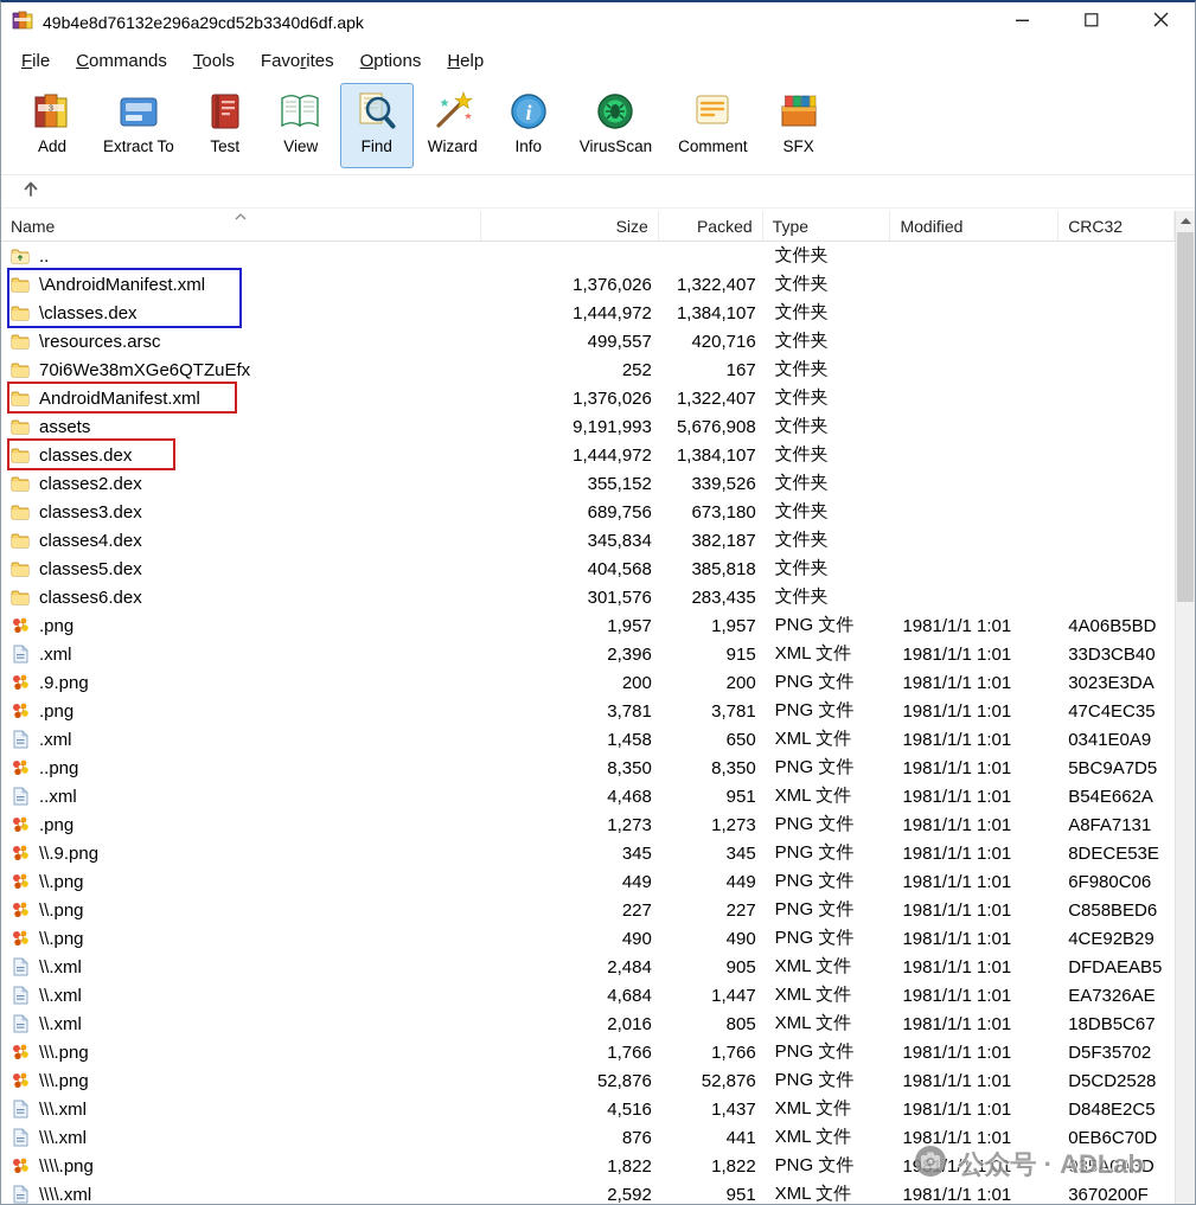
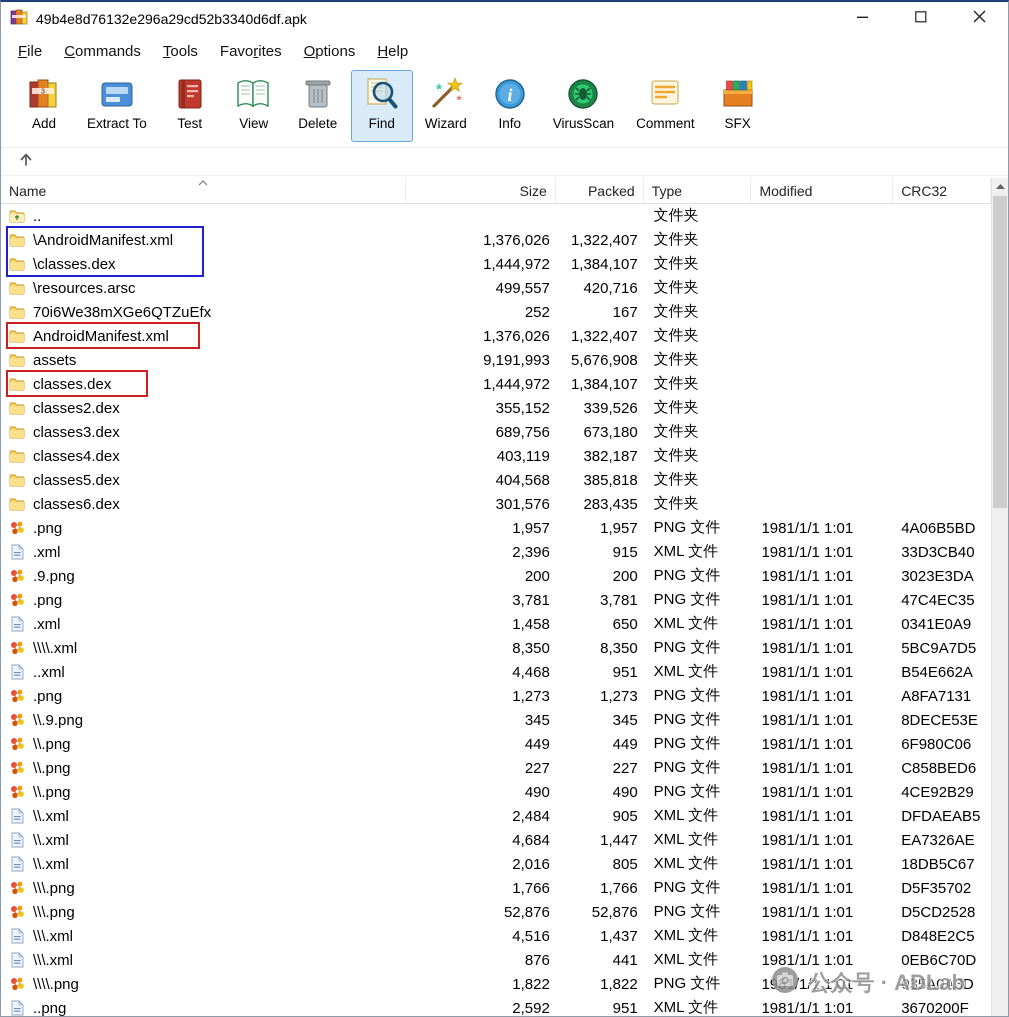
  49b4e8d76132e296a29cd52b3340d6df.apk
  File
  Commands
  Tools
  Favorites
  Options
  Help
  Add
  Extract To
  Test
  View
+ Delete
  Find
  Wizard
  i
  Info
  VirusScan
  Comment
  SFX
  Name
  Size
  Packed
  Type
  Modified
  CRC32
  ..
  文件夹
  \AndroidManifest.xml
  1,376,026
  1,322,407
  文件夹
  \classes.dex
  1,444,972
  1,384,107
  文件夹
  \resources.arsc
  499,557
  420,716
  文件夹
  70i6We38mXGe6QTZuEfx
  252
  167
  文件夹
  AndroidManifest.xml
  1,376,026
  1,322,407
  文件夹
  assets
  9,191,993
  5,676,908
  文件夹
  classes.dex
  1,444,972
  1,384,107
  文件夹
  classes2.dex
  355,152
  339,526
  文件夹
  classes3.dex
  689,756
  673,180
  文件夹
  classes4.dex
- 345,834
+ 403,119
  382,187
  文件夹
  classes5.dex
  404,568
  385,818
  文件夹
  classes6.dex
  301,576
  283,435
  文件夹
  .png
  1,957
  1,957
  PNG 文件
  1981/1/1 1:01
  4A06B5BD
  .xml
  2,396
  915
  XML 文件
  1981/1/1 1:01
  33D3CB40
  .9.png
  200
  200
  PNG 文件
  1981/1/1 1:01
  3023E3DA
  .png
  3,781
  3,781
  PNG 文件
  1981/1/1 1:01
  47C4EC35
  .xml
  1,458
  650
  XML 文件
  1981/1/1 1:01
  0341E0A9
- ..png
+ \\\\.xml
  8,350
  8,350
  PNG 文件
  1981/1/1 1:01
  5BC9A7D5
  ..xml
  4,468
  951
  XML 文件
  1981/1/1 1:01
  B54E662A
  .png
  1,273
  1,273
  PNG 文件
  1981/1/1 1:01
  A8FA7131
  \\.9.png
  345
  345
  PNG 文件
  1981/1/1 1:01
  8DECE53E
  \\.png
  449
  449
  PNG 文件
  1981/1/1 1:01
  6F980C06
  \\.png
  227
  227
  PNG 文件
  1981/1/1 1:01
  C858BED6
  \\.png
  490
  490
  PNG 文件
  1981/1/1 1:01
  4CE92B29
  \\.xml
  2,484
  905
  XML 文件
  1981/1/1 1:01
  DFDAEAB5
  \\.xml
  4,684
  1,447
  XML 文件
  1981/1/1 1:01
  EA7326AE
  \\.xml
  2,016
  805
  XML 文件
  1981/1/1 1:01
  18DB5C67
  \\\.png
  1,766
  1,766
  PNG 文件
  1981/1/1 1:01
  D5F35702
  \\\.png
  52,876
  52,876
  PNG 文件
  1981/1/1 1:01
  D5CD2528
  \\\.xml
  4,516
  1,437
  XML 文件
  1981/1/1 1:01
  D848E2C5
  \\\.xml
  876
  441
  XML 文件
  1981/1/1 1:01
  0EB6C70D
  \\\\.png
  1,822
  1,822
  PNG 文件
  1981/1/1 1:01
  035A0A3D
- \\\\.xml
+ ..png
  2,592
  951
  XML 文件
  1981/1/1 1:01
  3670200F
  公众号 · ADLab
